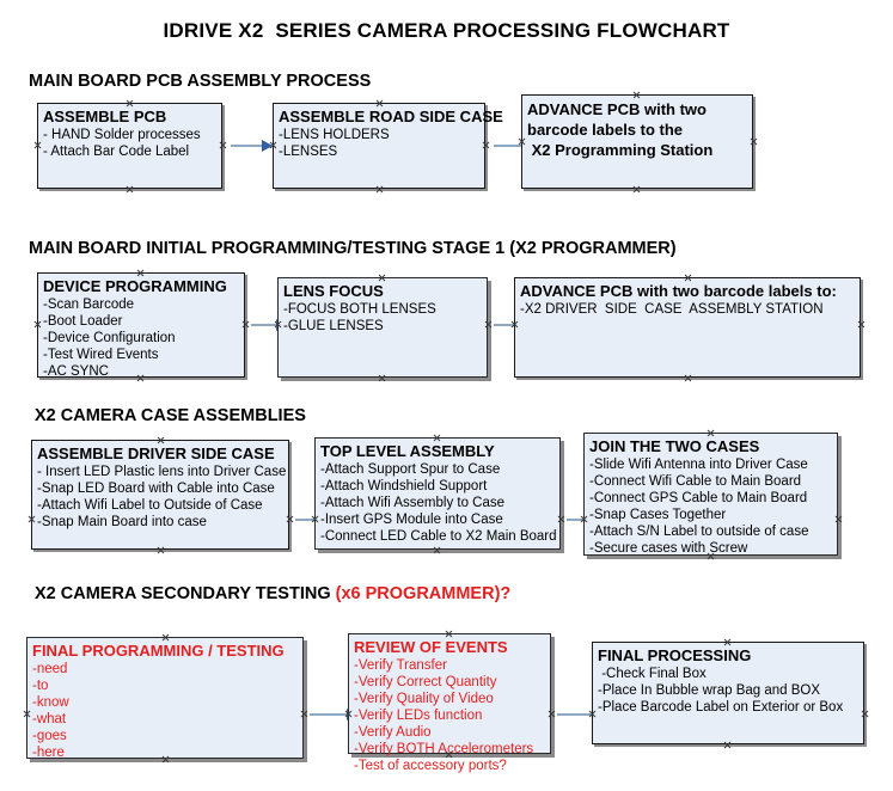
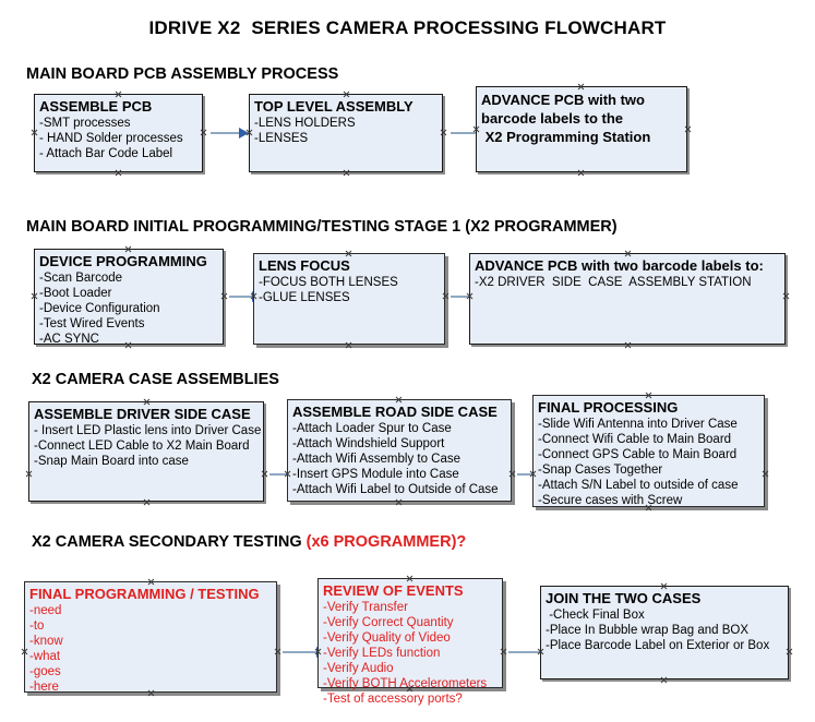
  IDRIVE X2 SERIES CAMERA PROCESSING FLOWCHART
  MAIN BOARD PCB ASSEMBLY PROCESS
  ASSEMBLE PCB
+ -SMT processes
  - HAND Solder processes
  - Attach Bar Code Label
- ASSEMBLE ROAD SIDE CASE
+ TOP LEVEL ASSEMBLY
  -LENS HOLDERS
  -LENSES
  ADVANCE PCB with two
  barcode labels to the
  X2 Programming Station
  MAIN BOARD INITIAL PROGRAMMING/TESTING STAGE 1 (X2 PROGRAMMER)
  DEVICE PROGRAMMING
  -Scan Barcode
  -Boot Loader
  -Device Configuration
  -Test Wired Events
  -AC SYNC
  LENS FOCUS
  -FOCUS BOTH LENSES
  -GLUE LENSES
  ADVANCE PCB with two barcode labels to:
  -X2 DRIVER SIDE CASE ASSEMBLY STATION
  X2 CAMERA CASE ASSEMBLIES
  ASSEMBLE DRIVER SIDE CASE
  - Insert LED Plastic lens into Driver Case
- -Snap LED Board with Cable into Case
- -Attach Wifi Label to Outside of Case
+ -Connect LED Cable to X2 Main Board
  -Snap Main Board into case
- TOP LEVEL ASSEMBLY
+ ASSEMBLE ROAD SIDE CASE
- -Attach Support Spur to Case
+ -Attach Loader Spur to Case
  -Attach Windshield Support
  -Attach Wifi Assembly to Case
  -Insert GPS Module into Case
- -Connect LED Cable to X2 Main Board
+ -Attach Wifi Label to Outside of Case
- JOIN THE TWO CASES
+ FINAL PROCESSING
  -Slide Wifi Antenna into Driver Case
  -Connect Wifi Cable to Main Board
  -Connect GPS Cable to Main Board
  -Snap Cases Together
  -Attach S/N Label to outside of case
  -Secure cases with Screw
  X2 CAMERA SECONDARY TESTING (x6 PROGRAMMER)?
  FINAL PROGRAMMING / TESTING
  -need
  -to
  -know
  -what
  -goes
  -here
  REVIEW OF EVENTS
  -Verify Transfer
  -Verify Correct Quantity
  -Verify Quality of Video
  -Verify LEDs function
  -Verify Audio
  -Verify BOTH Accelerometers
  -Test of accessory ports?
- FINAL PROCESSING
+ JOIN THE TWO CASES
  -Check Final Box
  -Place In Bubble wrap Bag and BOX
  -Place Barcode Label on Exterior or Box
